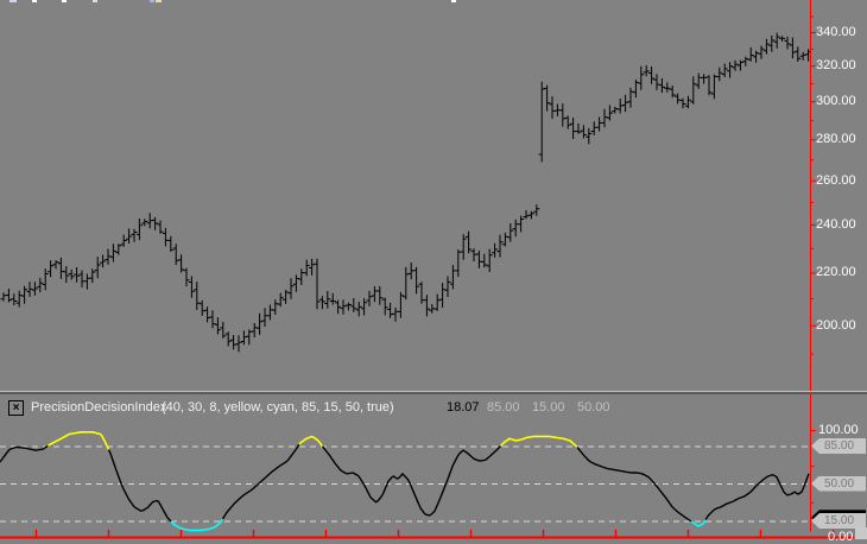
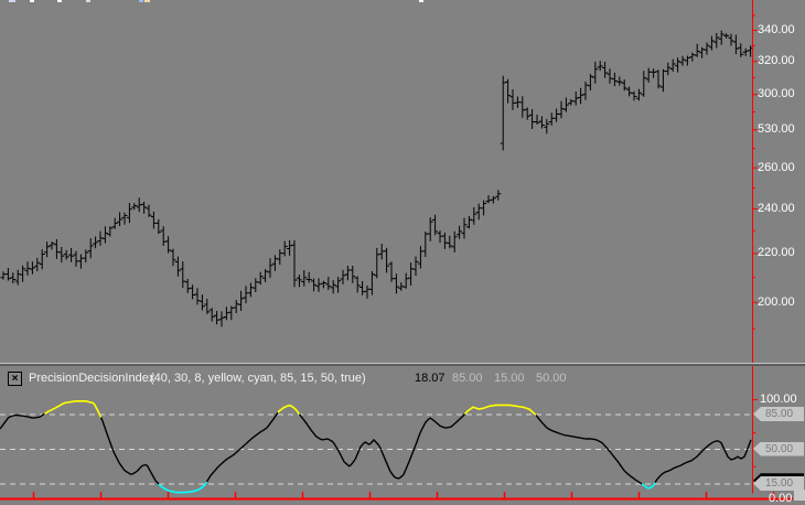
  ×
  PrecisionDecisionIndex
  (40, 30, 8, yellow, cyan, 85, 15, 50, true)
  18.07
  85.00
  15.00
  50.00
  340.00
  320.00
  300.00
- 280.00
+ 530.00
  260.00
  240.00
  220.00
  200.00
  100.00
  0.00
  85.00
  50.00
  15.00
